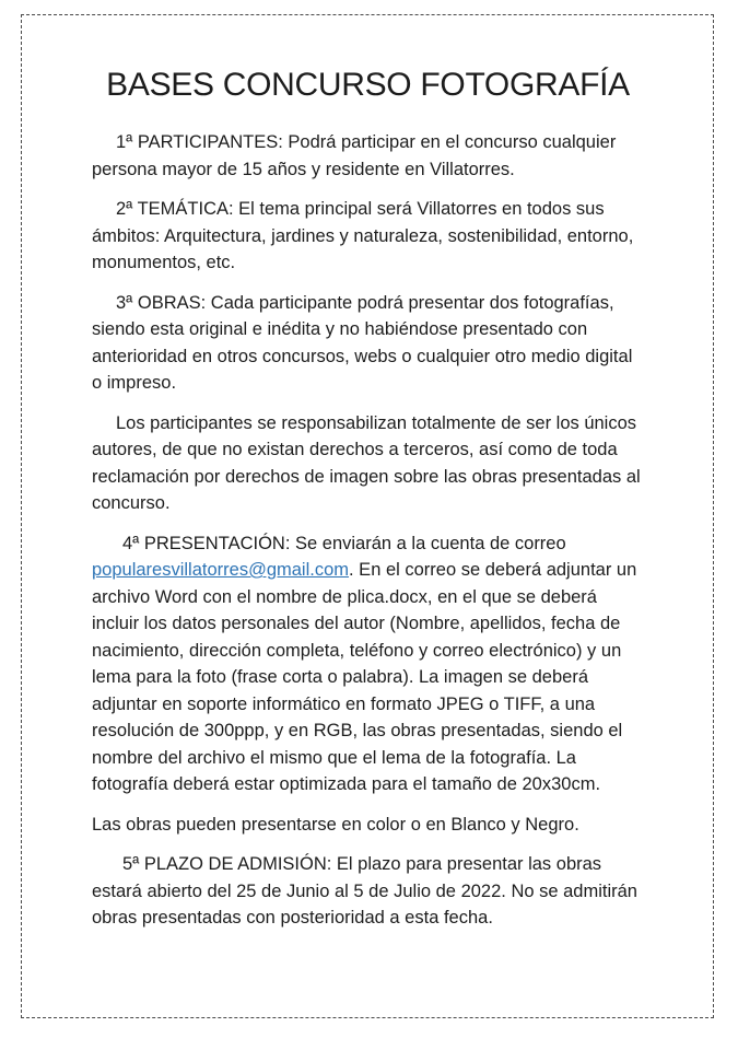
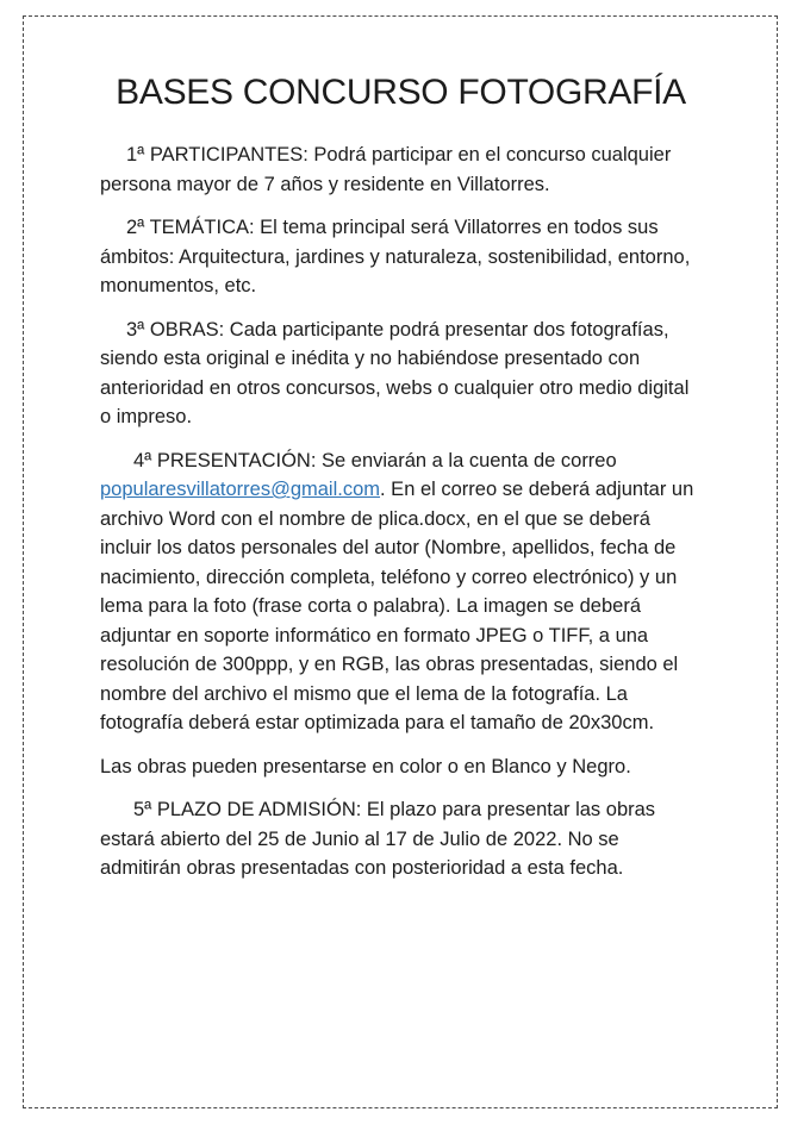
  BASES CONCURSO FOTOGRAFÍA
- 1ª PARTICIPANTES: Podrá participar en el concurso cualquier persona mayor de 15 años y residente en Villatorres.
+ 1ª PARTICIPANTES: Podrá participar en el concurso cualquier persona mayor de 7 años y residente en Villatorres.
  2ª TEMÁTICA: El tema principal será Villatorres en todos sus ámbitos: Arquitectura, jardines y naturaleza, sostenibilidad, entorno, monumentos, etc.
  3ª OBRAS: Cada participante podrá presentar dos fotografías, siendo esta original e inédita y no habiéndose presentado con anterioridad en otros concursos, webs o cualquier otro medio digital o impreso.
- Los participantes se responsabilizan totalmente de ser los únicos autores, de que no existan derechos a terceros, así como de toda reclamación por derechos de imagen sobre las obras presentadas al concurso.
  4ª PRESENTACIÓN: Se enviarán a la cuenta de correo popularesvillatorres@gmail.com. En el correo se deberá adjuntar un archivo Word con el nombre de plica.docx, en el que se deberá incluir los datos personales del autor (Nombre, apellidos, fecha de nacimiento, dirección completa, teléfono y correo electrónico) y un lema para la foto (frase corta o palabra). La imagen se deberá adjuntar en soporte informático en formato JPEG o TIFF, a una resolución de 300ppp, y en RGB, las obras presentadas, siendo el nombre del archivo el mismo que el lema de la fotografía. La fotografía deberá estar optimizada para el tamaño de 20x30cm.
  Las obras pueden presentarse en color o en Blanco y Negro.
- 5ª PLAZO DE ADMISIÓN: El plazo para presentar las obras estará abierto del 25 de Junio al 5 de Julio de 2022. No se admitirán obras presentadas con posterioridad a esta fecha.
+ 5ª PLAZO DE ADMISIÓN: El plazo para presentar las obras estará abierto del 25 de Junio al 17 de Julio de 2022. No se admitirán obras presentadas con posterioridad a esta fecha.
